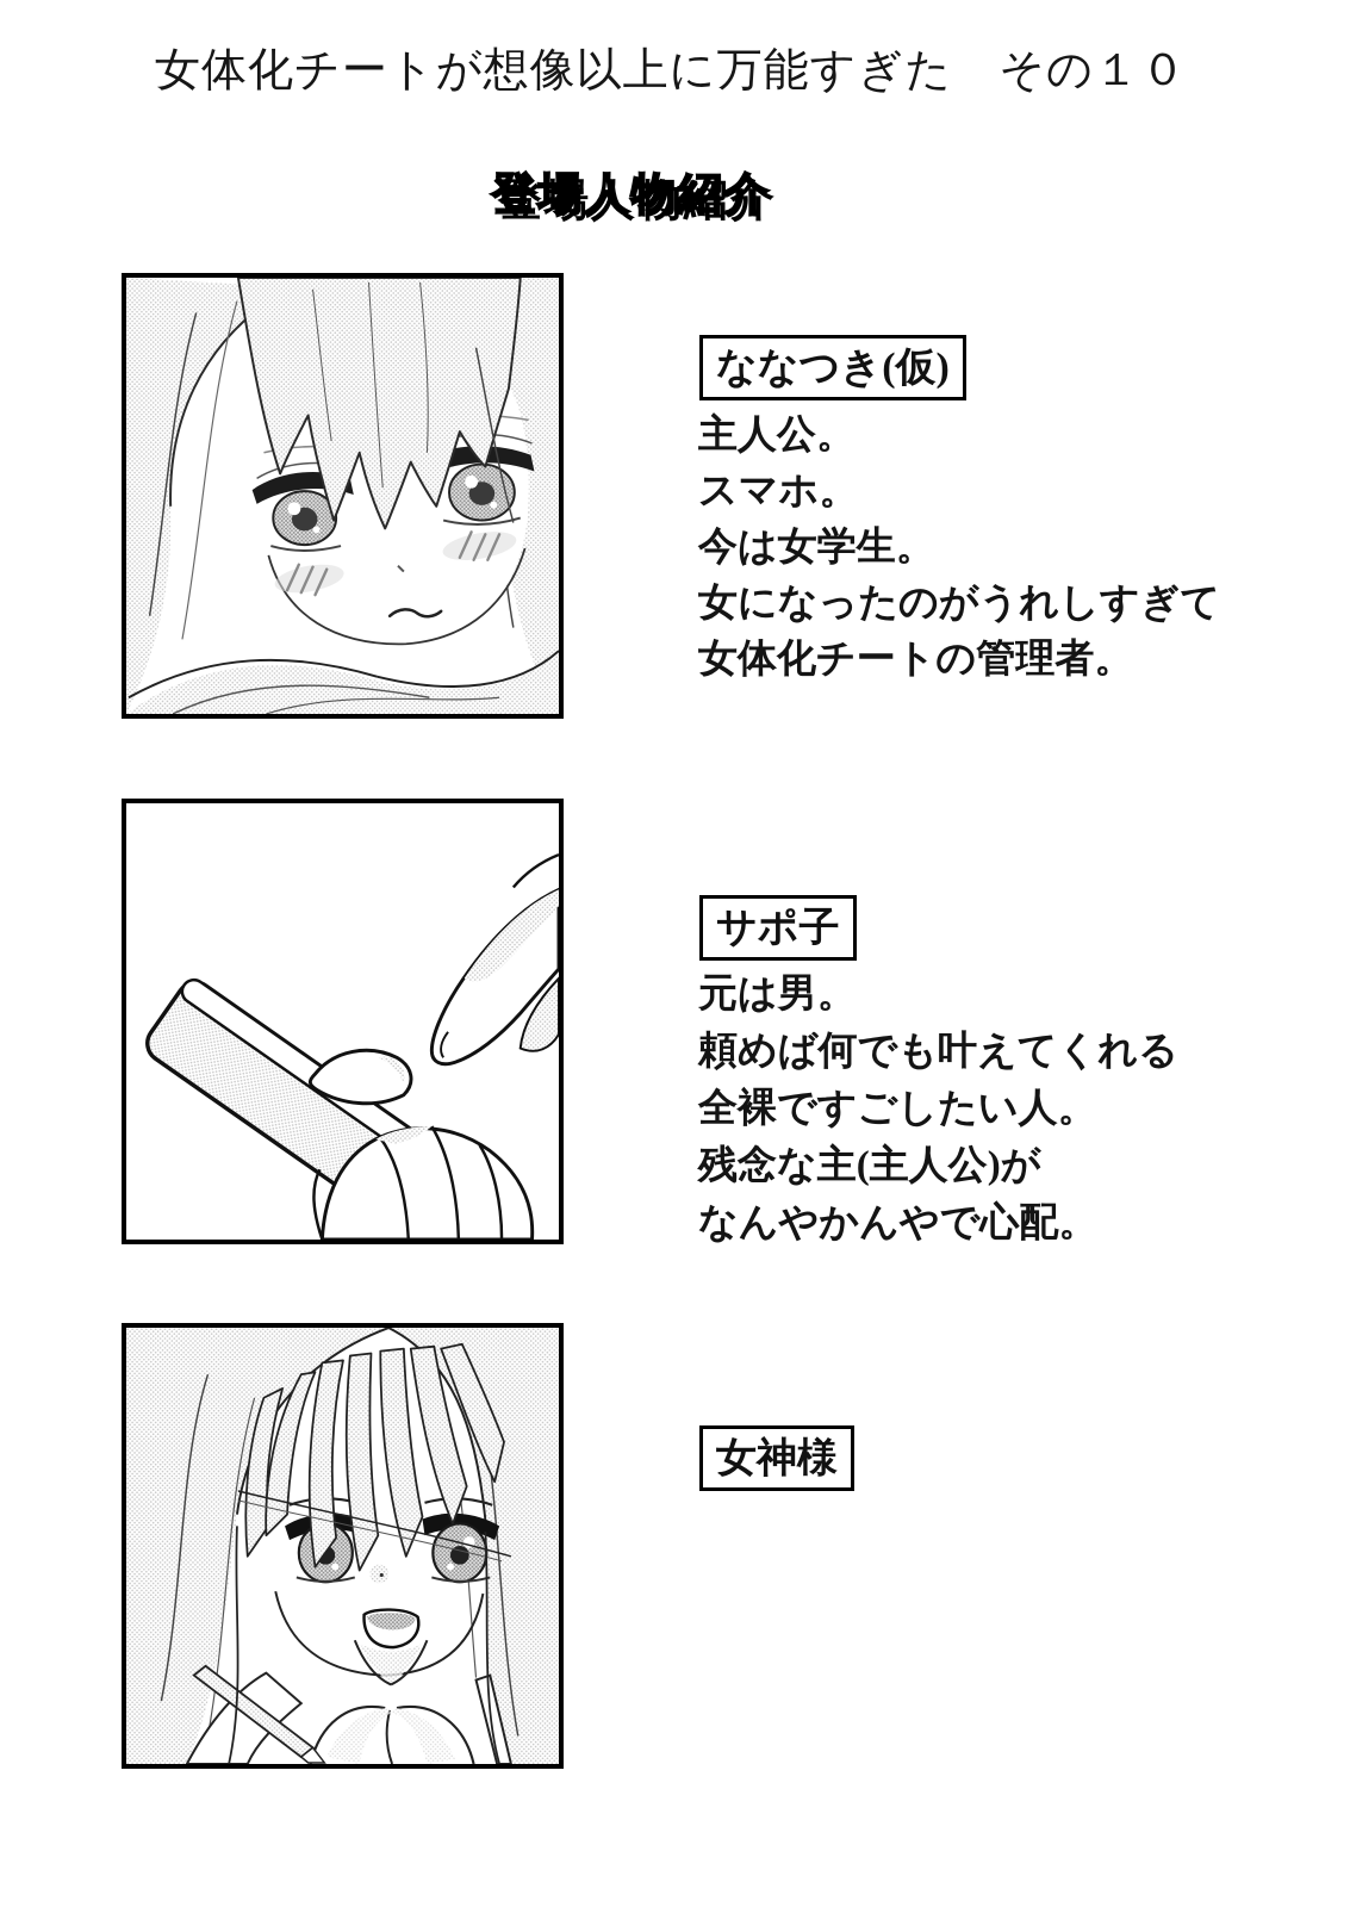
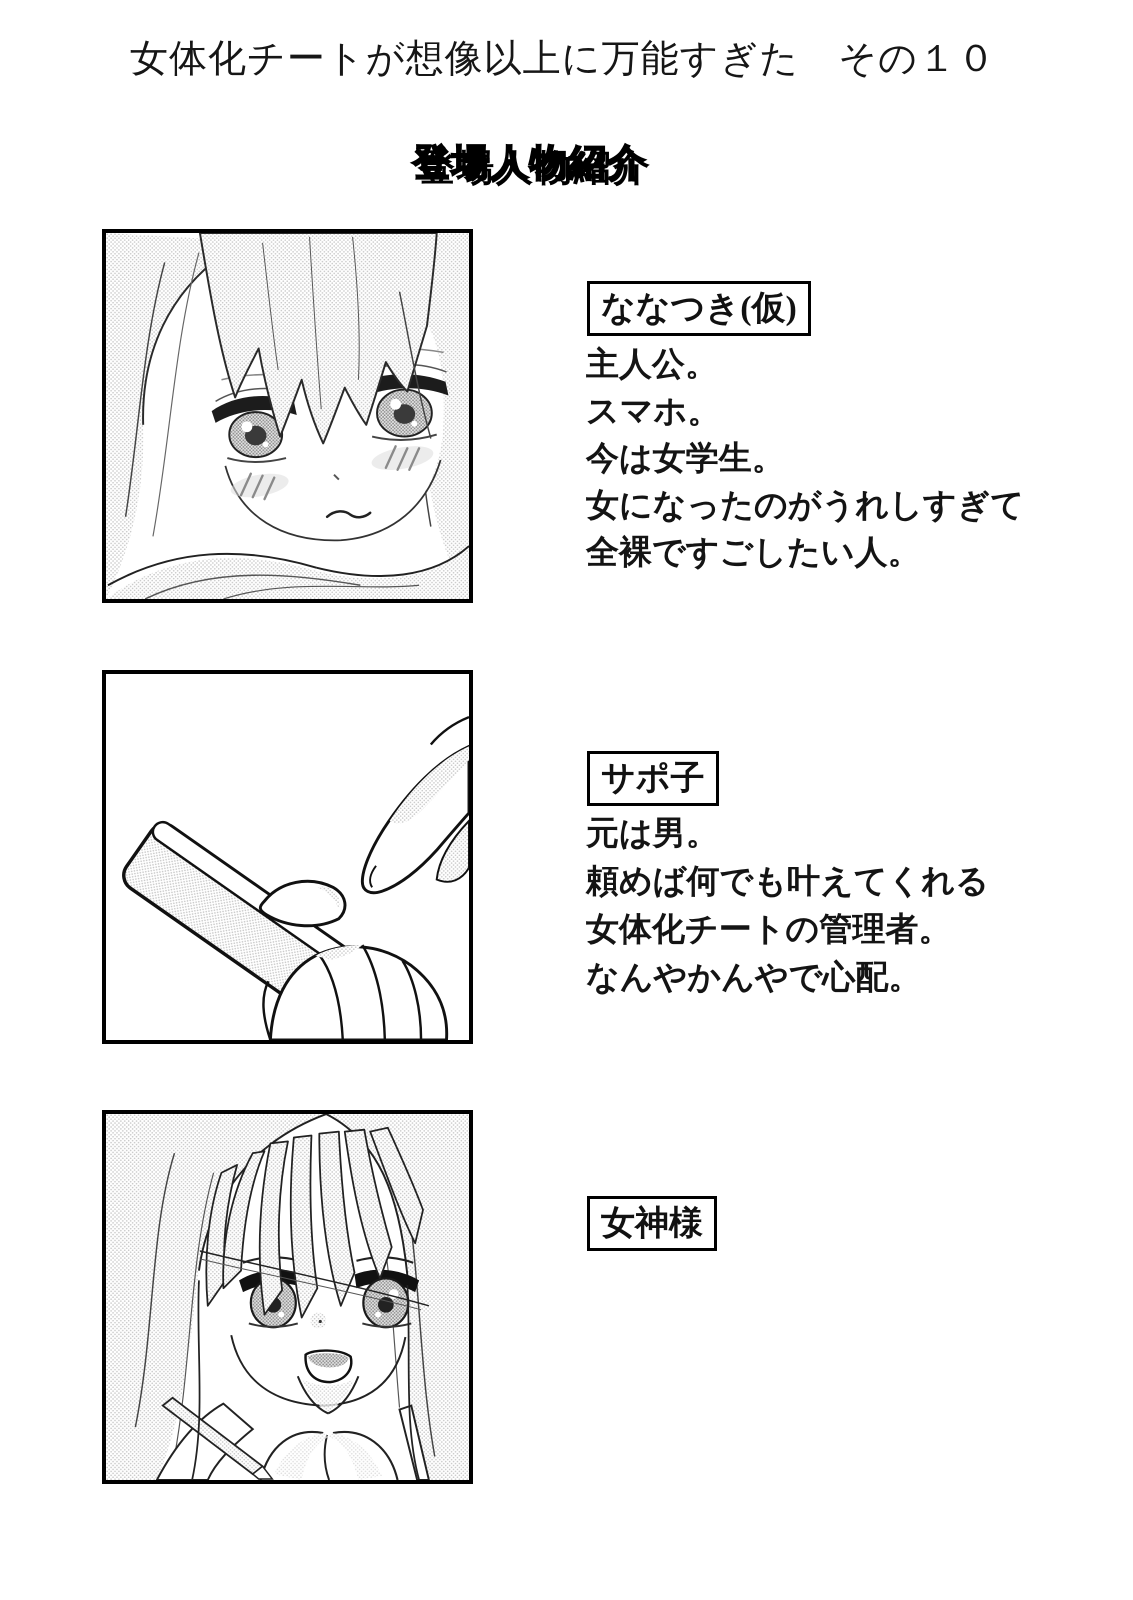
  女体化チートが想像以上に万能すぎた その１０
  登場人物紹介
  ななつき(仮)
  主人公。
  スマホ。
  今は女学生。
  女になったのがうれしすぎて
- 女体化チートの管理者。
+ 全裸ですごしたい人。
  サポ子
  元は男。
  頼めば何でも叶えてくれる
- 全裸ですごしたい人。
+ 女体化チートの管理者。
- 残念な主(主人公)が
  なんやかんやで心配。
  女神様
